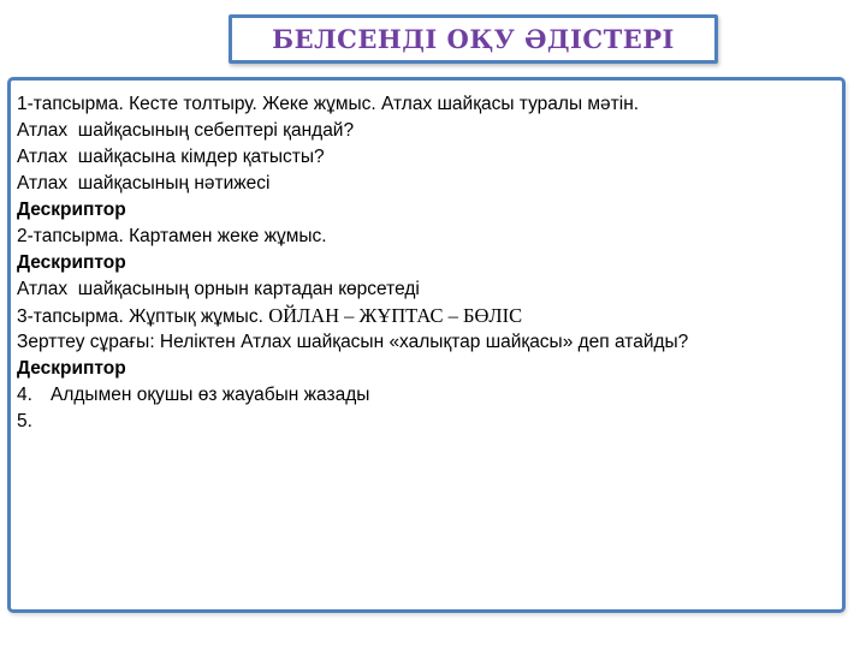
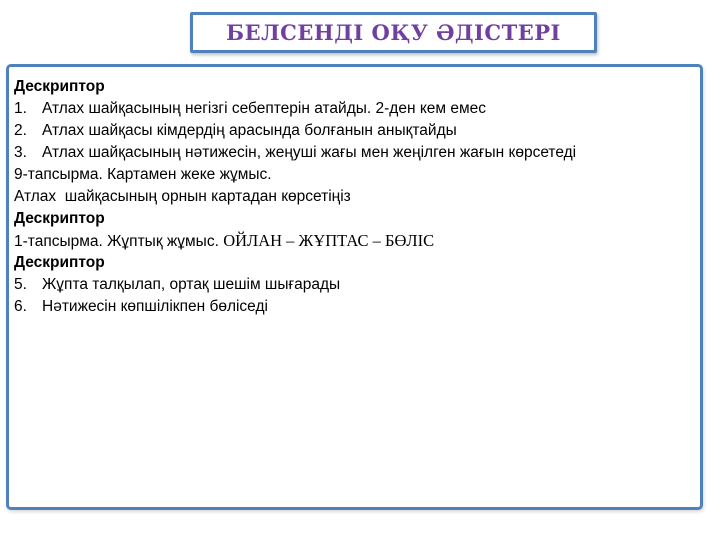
  БЕЛСЕНДІ ОҚУ ӘДІСТЕРІ
- 1-тапсырма. Кесте толтыру. Жеке жұмыс. Атлах шайқасы туралы мәтін.
- Атлах шайқасының себептері қандай?
- Атлах шайқасына кімдер қатысты?
- Атлах шайқасының нәтижесі
  Дескриптор
+ 1.
+ Атлах шайқасының негізгі себептерін атайды. 2-ден кем емес
+ 2.
+ Атлах шайқасы кімдердің арасында болғанын анықтайды
+ 3.
+ Атлах шайқасының нәтижесін, жеңуші жағы мен жеңілген жағын көрсетеді
- 2-тапсырма. Картамен жеке жұмыс.
+ 9-тапсырма. Картамен жеке жұмыс.
+ Атлах шайқасының орнын картадан көрсетіңіз
  Дескриптор
- Атлах шайқасының орнын картадан көрсетеді
- 3-тапсырма. Жұптық жұмыс. ОЙЛАН – ЖҰПТАС – БӨЛІС
+ 1-тапсырма. Жұптық жұмыс. ОЙЛАН – ЖҰПТАС – БӨЛІС
- Зерттеу сұрағы: Неліктен Атлах шайқасын «халықтар шайқасы» деп атайды?
  Дескриптор
- 4.
- Алдымен оқушы өз жауабын жазады
  5.
+ Жұпта талқылап, ортақ шешім шығарады
+ 6.
+ Нәтижесін көпшілікпен бөліседі
